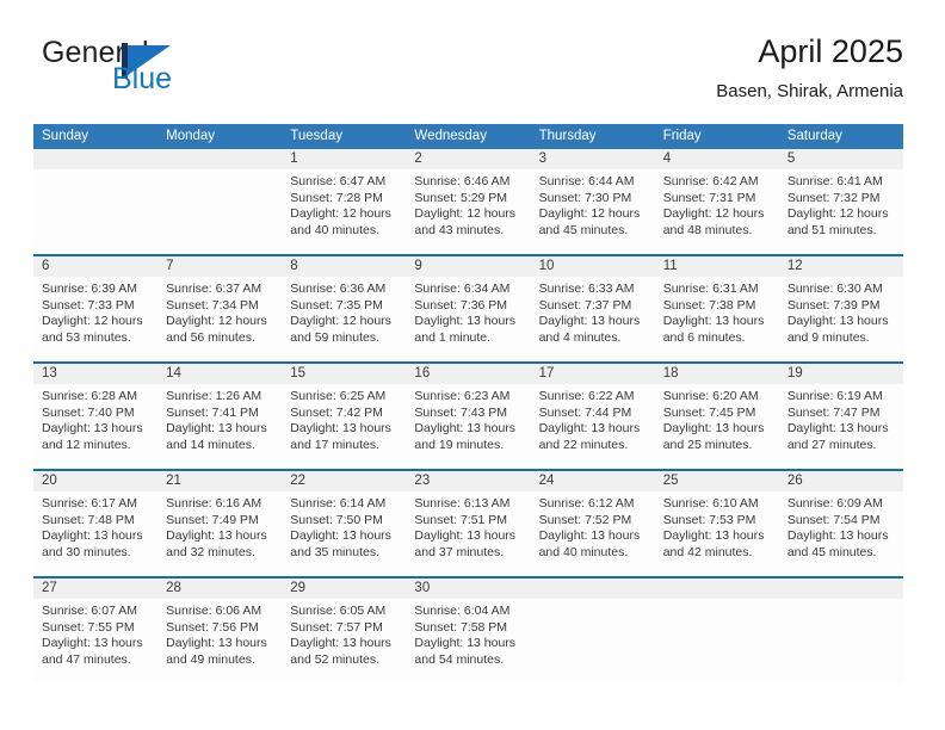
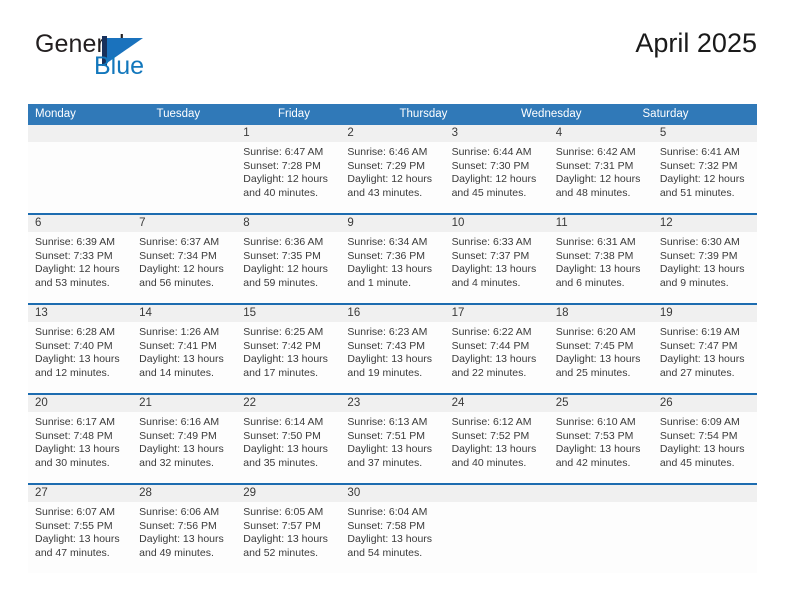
  General
  Blue
  April 2025
- Basen, Shirak, Armenia
- Sunday
  Monday
  Tuesday
- Wednesday
+ Friday
  Thursday
- Friday
+ Wednesday
  Saturday
  1
  2
  3
  4
  5
  Sunrise: 6:47 AM
  Sunset: 7:28 PM
  Daylight: 12 hours
  and 40 minutes.
  Sunrise: 6:46 AM
- Sunset: 5:29 PM
+ Sunset: 7:29 PM
  Daylight: 12 hours
  and 43 minutes.
  Sunrise: 6:44 AM
  Sunset: 7:30 PM
  Daylight: 12 hours
  and 45 minutes.
  Sunrise: 6:42 AM
  Sunset: 7:31 PM
  Daylight: 12 hours
  and 48 minutes.
  Sunrise: 6:41 AM
  Sunset: 7:32 PM
  Daylight: 12 hours
  and 51 minutes.
  6
  7
  8
  9
  10
  11
  12
  Sunrise: 6:39 AM
  Sunset: 7:33 PM
  Daylight: 12 hours
  and 53 minutes.
  Sunrise: 6:37 AM
  Sunset: 7:34 PM
  Daylight: 12 hours
  and 56 minutes.
  Sunrise: 6:36 AM
  Sunset: 7:35 PM
  Daylight: 12 hours
  and 59 minutes.
  Sunrise: 6:34 AM
  Sunset: 7:36 PM
  Daylight: 13 hours
  and 1 minute.
  Sunrise: 6:33 AM
  Sunset: 7:37 PM
  Daylight: 13 hours
  and 4 minutes.
  Sunrise: 6:31 AM
  Sunset: 7:38 PM
  Daylight: 13 hours
  and 6 minutes.
  Sunrise: 6:30 AM
  Sunset: 7:39 PM
  Daylight: 13 hours
  and 9 minutes.
  13
  14
  15
  16
  17
  18
  19
  Sunrise: 6:28 AM
  Sunset: 7:40 PM
  Daylight: 13 hours
  and 12 minutes.
  Sunrise: 1:26 AM
  Sunset: 7:41 PM
  Daylight: 13 hours
  and 14 minutes.
  Sunrise: 6:25 AM
  Sunset: 7:42 PM
  Daylight: 13 hours
  and 17 minutes.
  Sunrise: 6:23 AM
  Sunset: 7:43 PM
  Daylight: 13 hours
  and 19 minutes.
  Sunrise: 6:22 AM
  Sunset: 7:44 PM
  Daylight: 13 hours
  and 22 minutes.
  Sunrise: 6:20 AM
  Sunset: 7:45 PM
  Daylight: 13 hours
  and 25 minutes.
  Sunrise: 6:19 AM
  Sunset: 7:47 PM
  Daylight: 13 hours
  and 27 minutes.
  20
  21
  22
  23
  24
  25
  26
  Sunrise: 6:17 AM
  Sunset: 7:48 PM
  Daylight: 13 hours
  and 30 minutes.
  Sunrise: 6:16 AM
  Sunset: 7:49 PM
  Daylight: 13 hours
  and 32 minutes.
  Sunrise: 6:14 AM
  Sunset: 7:50 PM
  Daylight: 13 hours
  and 35 minutes.
  Sunrise: 6:13 AM
  Sunset: 7:51 PM
  Daylight: 13 hours
  and 37 minutes.
  Sunrise: 6:12 AM
  Sunset: 7:52 PM
  Daylight: 13 hours
  and 40 minutes.
  Sunrise: 6:10 AM
  Sunset: 7:53 PM
  Daylight: 13 hours
  and 42 minutes.
  Sunrise: 6:09 AM
  Sunset: 7:54 PM
  Daylight: 13 hours
  and 45 minutes.
  27
  28
  29
  30
  Sunrise: 6:07 AM
  Sunset: 7:55 PM
  Daylight: 13 hours
  and 47 minutes.
  Sunrise: 6:06 AM
  Sunset: 7:56 PM
  Daylight: 13 hours
  and 49 minutes.
  Sunrise: 6:05 AM
  Sunset: 7:57 PM
  Daylight: 13 hours
  and 52 minutes.
  Sunrise: 6:04 AM
  Sunset: 7:58 PM
  Daylight: 13 hours
  and 54 minutes.
